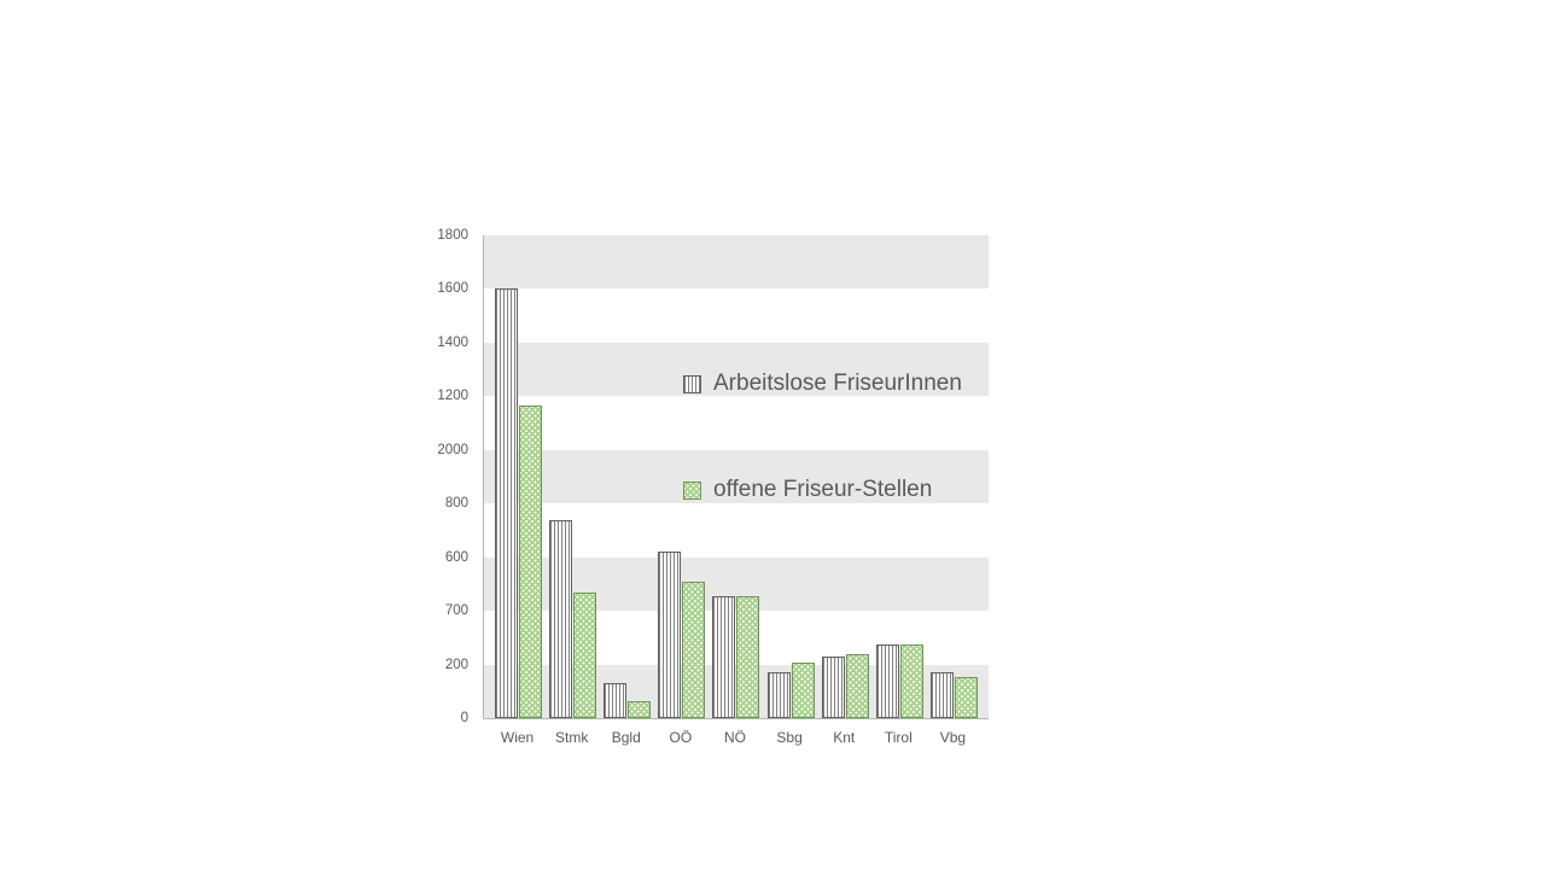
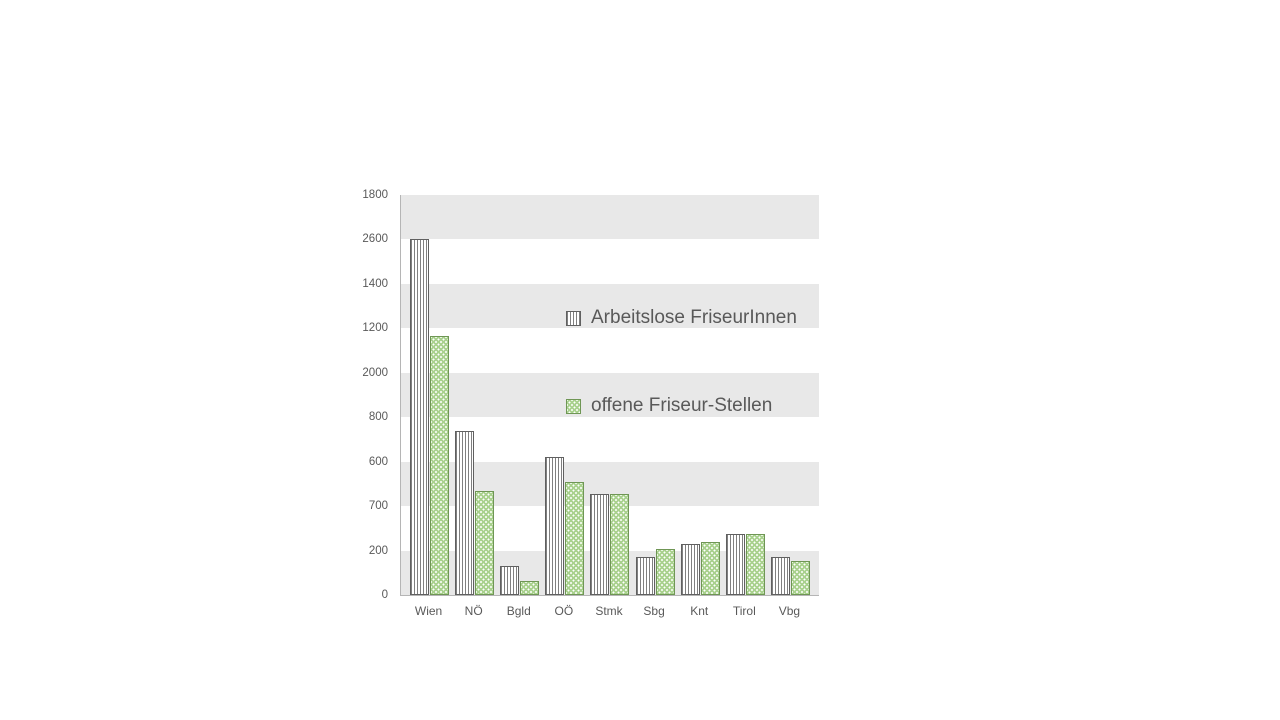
  0
  200
  700
  600
  800
  2000
  1200
  1400
- 1600
+ 2600
  1800
  Arbeitslose FriseurInnen
  offene Friseur-Stellen
  Wien
- Stmk
+ NÖ
  Bgld
  OÖ
- NÖ
+ Stmk
  Sbg
  Knt
  Tirol
  Vbg
